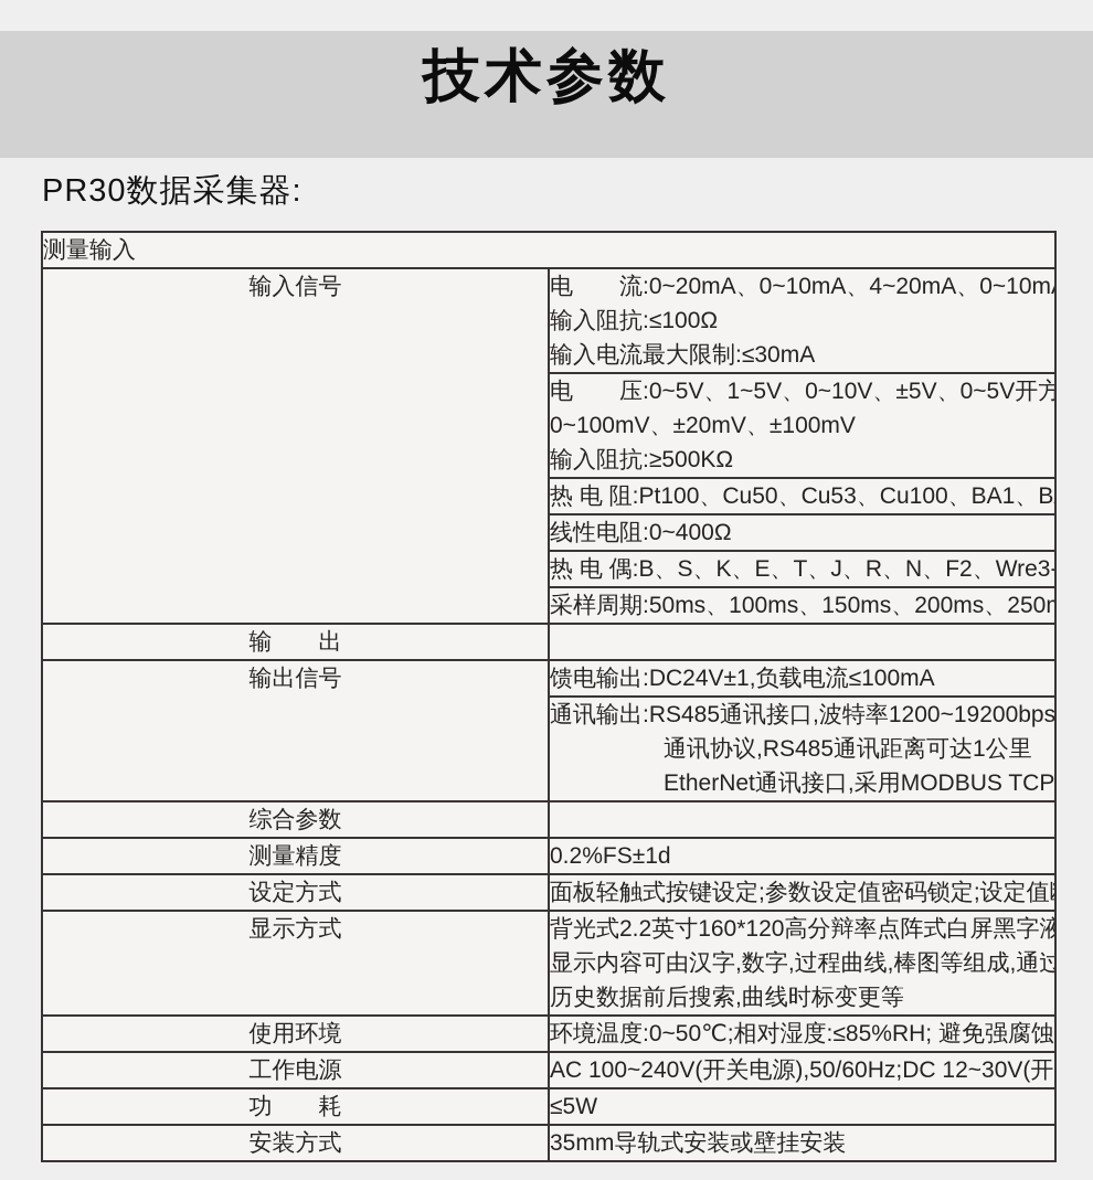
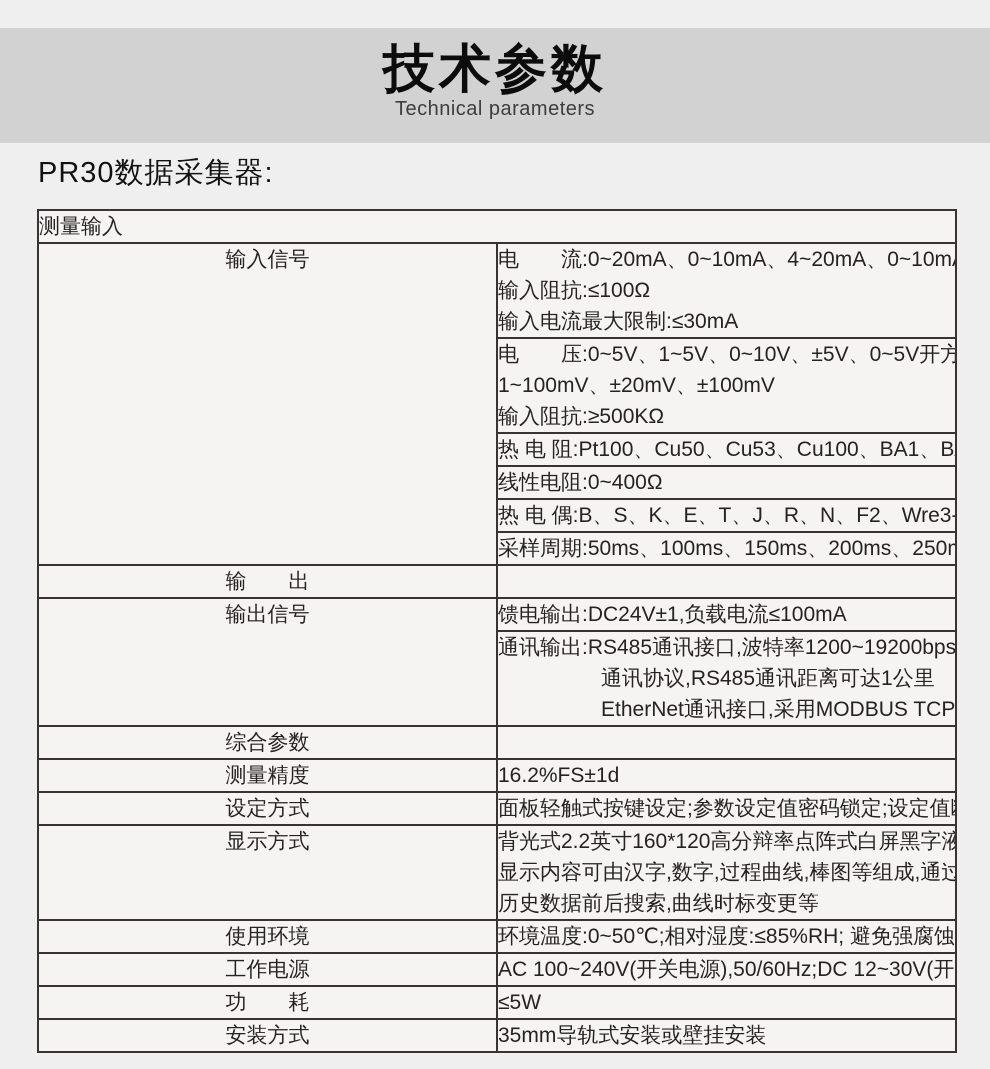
  技术参数
+ Technical parameters
  PR30数据采集器:
  测量输入
  输入信号	电 流:0~20mA、0~10mA、4~20mA、0~10m 输入阻抗:≤100Ω 输入电流最大限制:≤30mA
- 电 压:0~5V、1~5V、0~10V、±5V、0~5V开方 0~100mV、±20mV、±100mV 输入阻抗:≥500KΩ
+ 电 压:0~5V、1~5V、0~10V、±5V、0~5V开方 1~100mV、±20mV、±100mV 输入阻抗:≥500KΩ
  热 电 阻:Pt100、Cu50、Cu53、Cu100、BA1、B
  线性电阻:0~400Ω
  热 电 偶:B、S、K、E、T、J、R、N、F2、Wre3-
  采样周期:50ms、100ms、150ms、200ms、250
  输 出
  输出信号	馈电输出:DC24V±1,负载电流≤100mA
  综合参数
- 测量精度	0.2%FS±1d
+ 测量精度	16.2%FS±1d
  设定方式	面板轻触式按键设定;参数设定值密码锁定;设定值
  显示方式	背光式2.2英寸160*120高分辩率点阵式白屏黑字液 显示内容可由汉字,数字,过程曲线,棒图等组成,通过 历史数据前后搜索,曲线时标变更等
  使用环境	环境温度:0~50℃;相对湿度:≤85%RH; 避免强腐蚀
  工作电源	AC 100~240V(开关电源),50/60Hz;DC 12~30V(开
  功 耗	≤5W
  安装方式	35mm导轨式安装或壁挂安装
